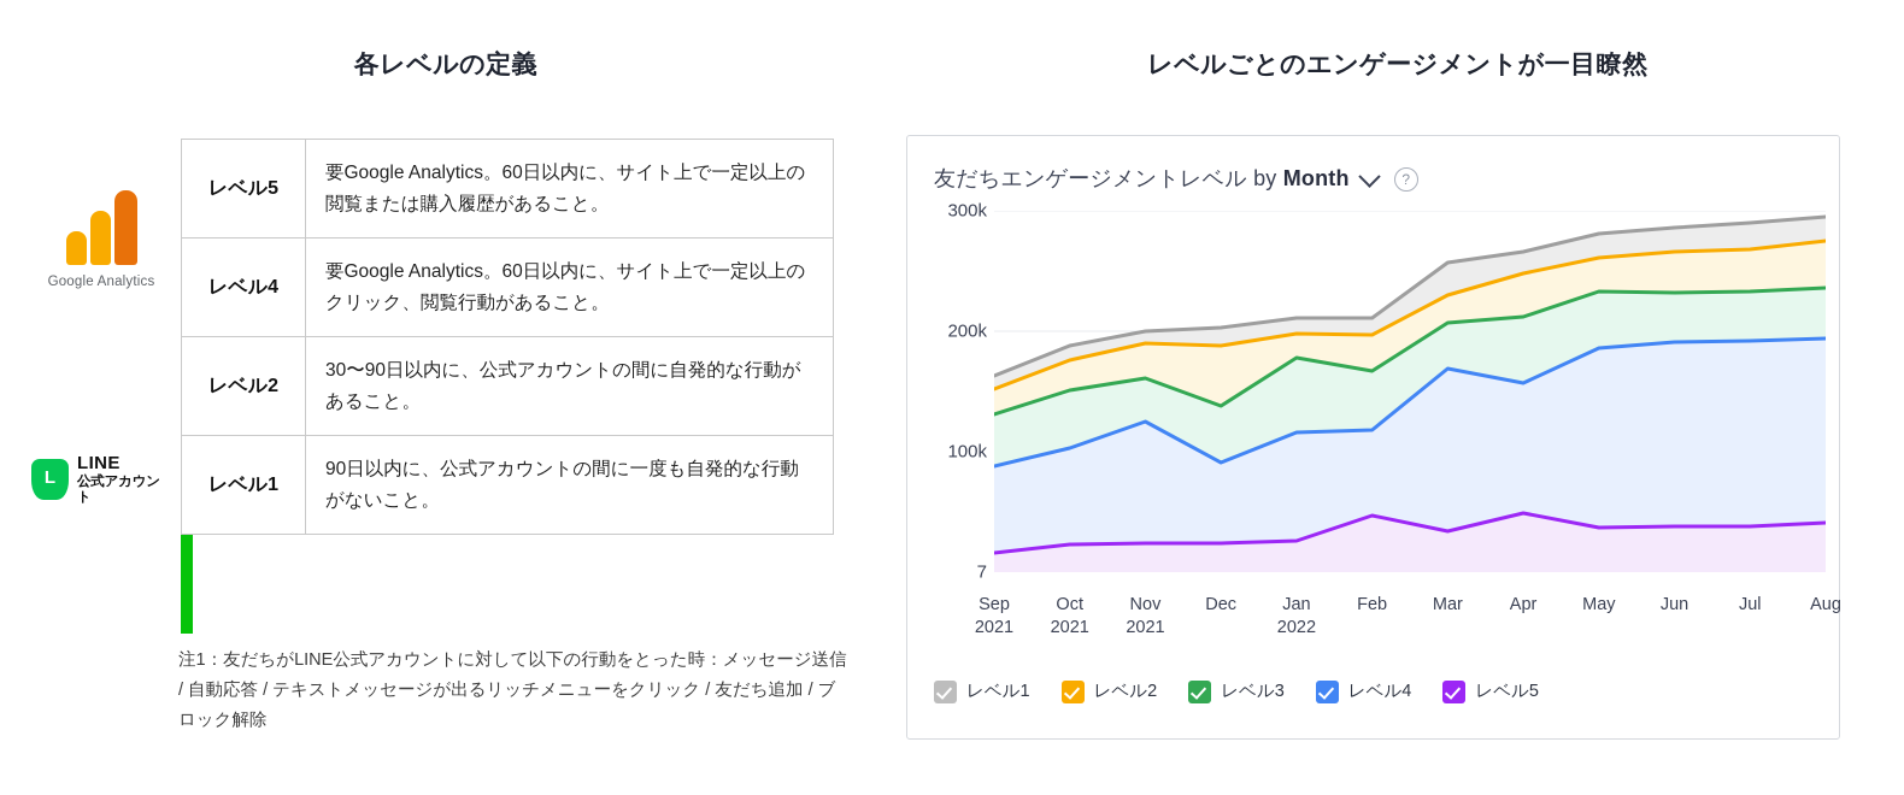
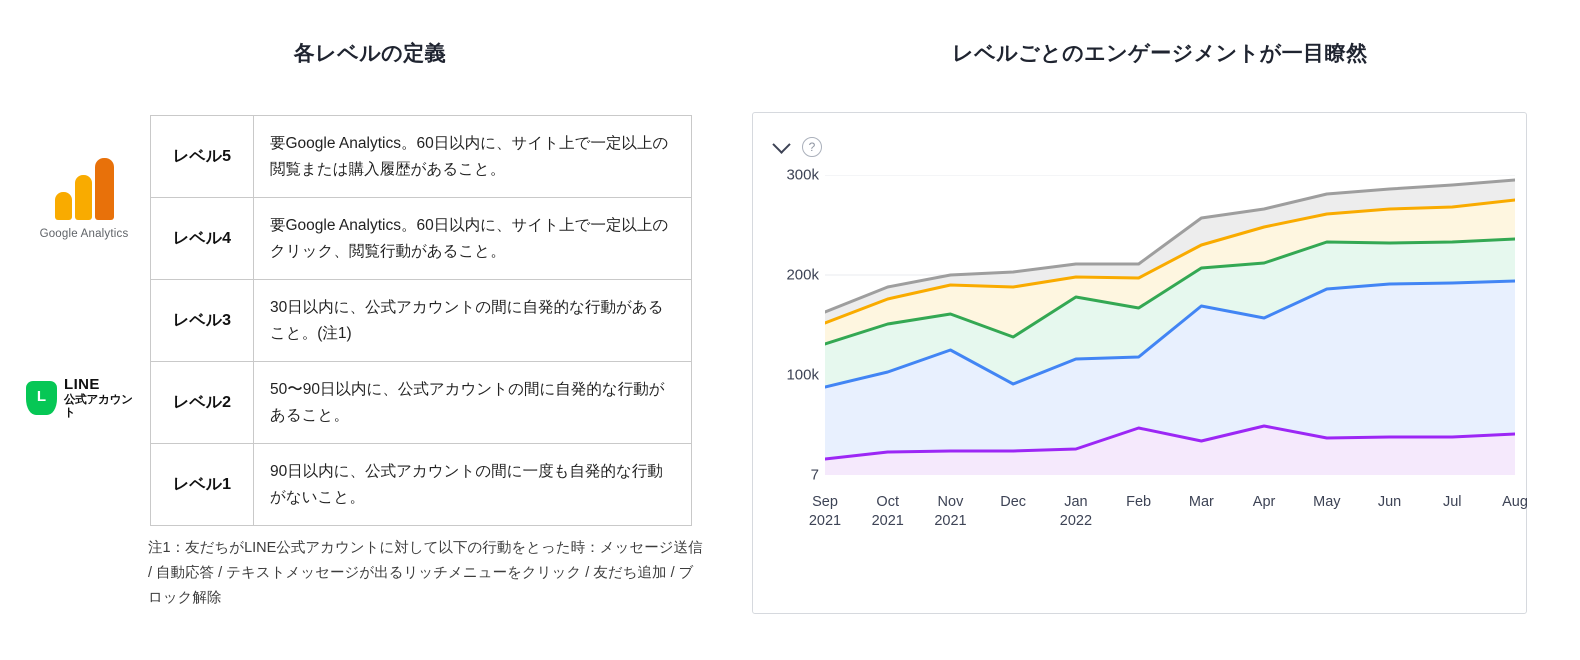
  各レベルの定義
  Google Analytics
  LINE
  公式アカウント
  レベル5	要Google Analytics。60日以内に、サイト上で一定以上の閲覧または購入履歴があること。
  レベル4	要Google Analytics。60日以内に、サイト上で一定以上のクリック、閲覧行動があること。
+ レベル3	30日以内に、公式アカウントの間に自発的な行動があること。(注1)
- レベル2	30〜90日以内に、公式アカウントの間に自発的な行動があること。
+ レベル2	50〜90日以内に、公式アカウントの間に自発的な行動があること。
  レベル1	90日以内に、公式アカウントの間に一度も自発的な行動がないこと。
  注1：友だちがLINE公式アカウントに対して以下の行動をとった時：メッセージ送信 / 自動応答 / テキストメッセージが出るリッチメニューをクリック / 友だち追加 / ブロック解除
  レベルごとのエンゲージメントが一目瞭然
- 友だちエンゲージメントレベル by Month
  ?
  7
  100k
  200k
  300k
  Sep
  2021
  Oct
  2021
  Nov
  2021
  Dec
  Jan
  2022
  Feb
  Mar
  Apr
  May
  Jun
  Jul
  Aug
- レベル1
- レベル2
- レベル3
- レベル4
- レベル5
